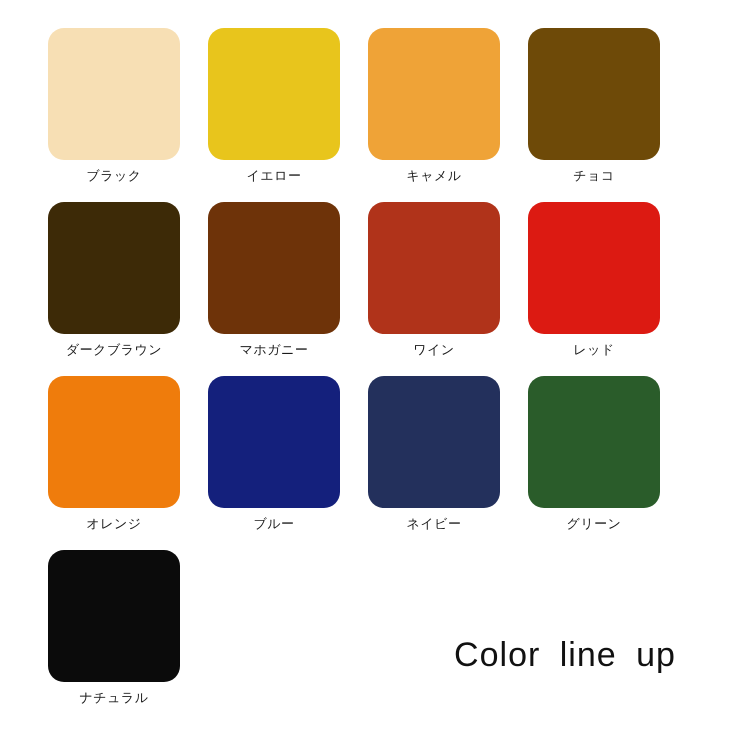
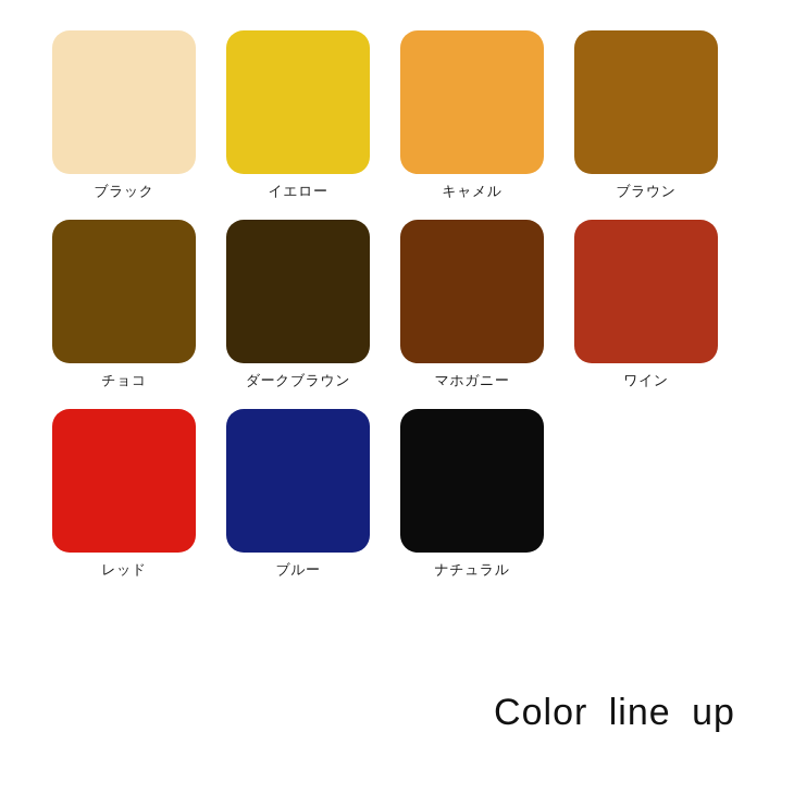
  ブラック
  イエロー
  キャメル
+ ブラウン
  チョコ
  ダークブラウン
  マホガニー
  ワイン
  レッド
- オレンジ
  ブルー
- ネイビー
- グリーン
  ナチュラル
  Color line up
